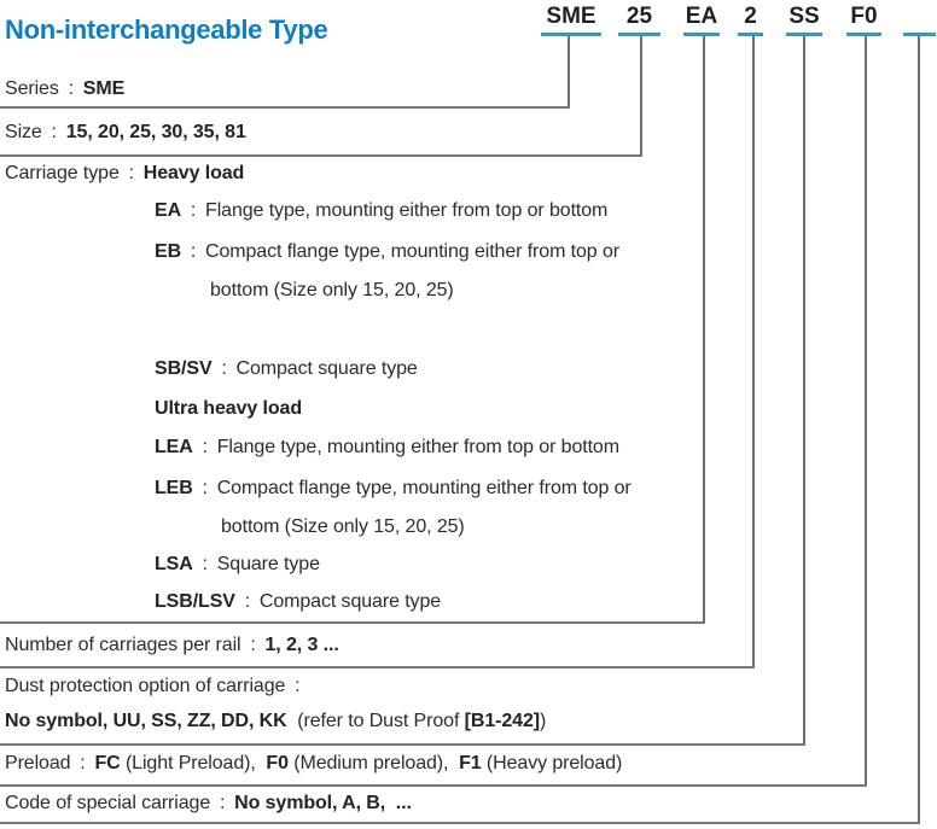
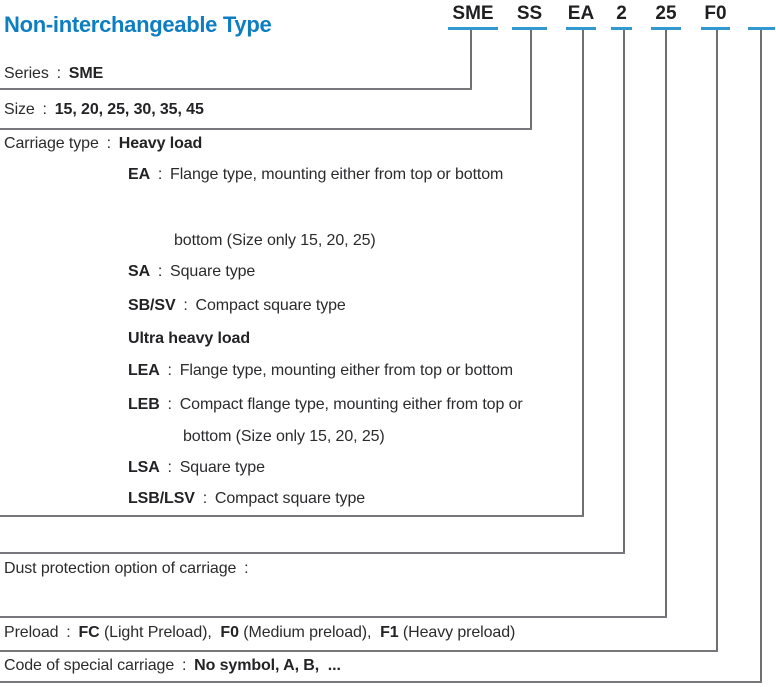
  Non-interchangeable Type
  SME
- 25
+ SS
  EA
  2
- SS
+ 25
  F0
  Series : SME
- Size : 15, 20, 25, 30, 35, 81
+ Size : 15, 20, 25, 30, 35, 45
  Carriage type : Heavy load
  EA : Flange type, mounting either from top or bottom
- EB : Compact flange type, mounting either from top or
  bottom (Size only 15, 20, 25)
+ SA : Square type
  SB/SV : Compact square type
  Ultra heavy load
  LEA : Flange type, mounting either from top or bottom
  LEB : Compact flange type, mounting either from top or
  bottom (Size only 15, 20, 25)
  LSA : Square type
  LSB/LSV : Compact square type
- Number of carriages per rail : 1, 2, 3 ...
  Dust protection option of carriage :
- No symbol, UU, SS, ZZ, DD, KK (refer to Dust Proof [B1-242])
  Preload : FC (Light Preload), F0 (Medium preload), F1 (Heavy preload)
  Code of special carriage : No symbol, A, B, ...
